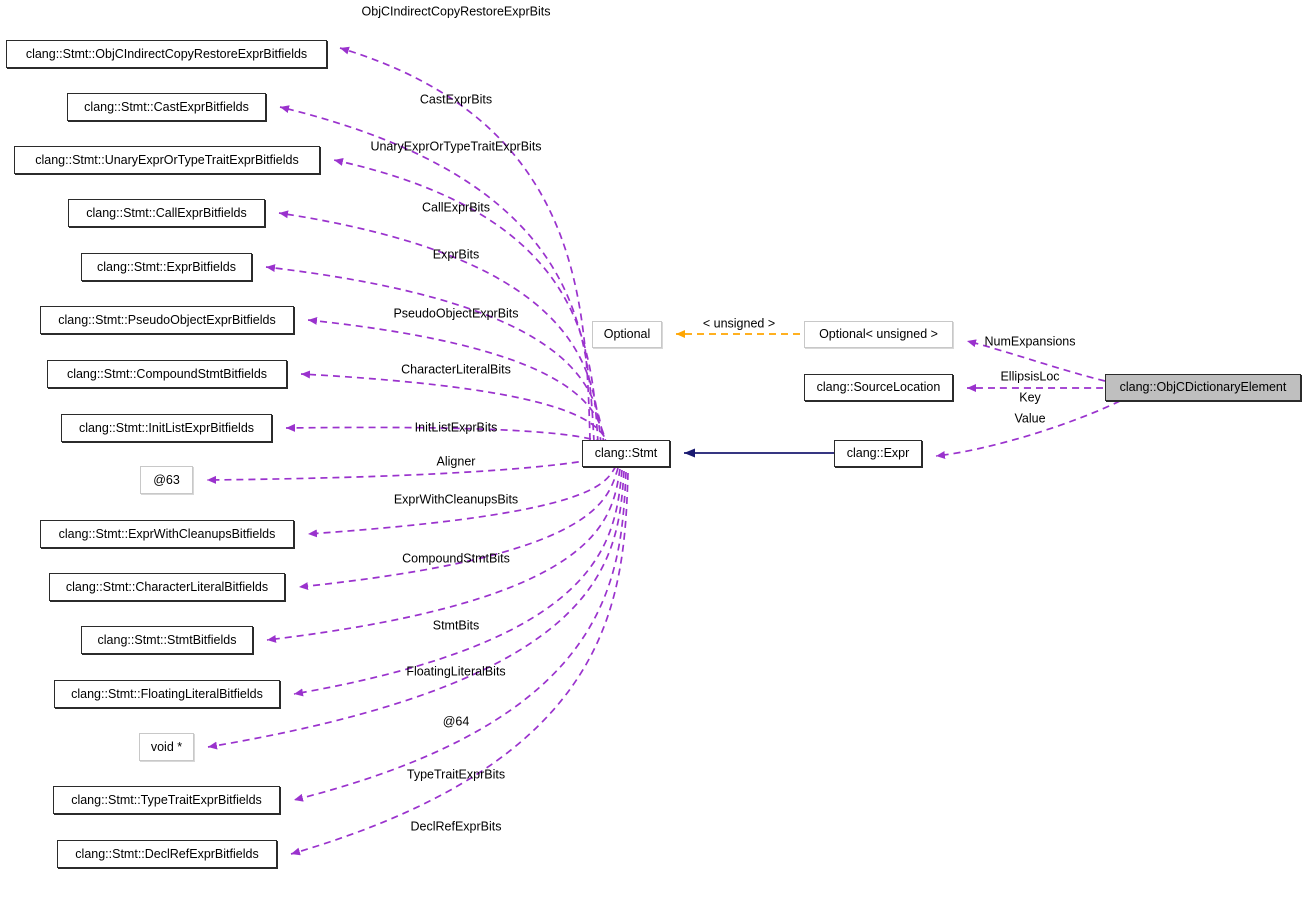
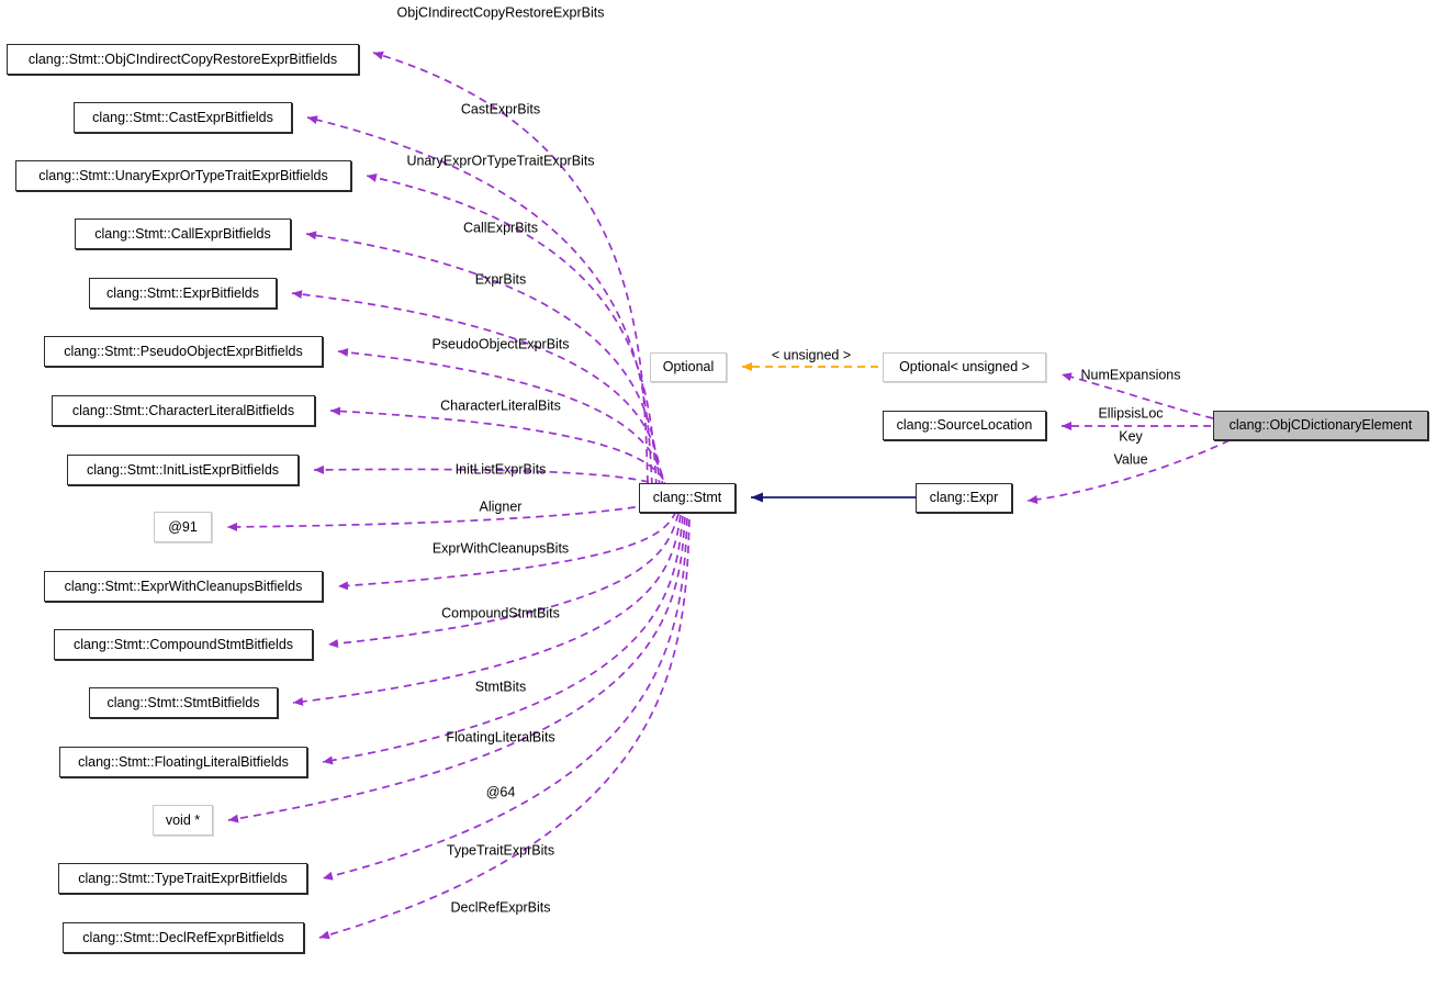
  clang::Stmt::ObjCIndirectCopyRestoreExprBitfields
  clang::Stmt::CastExprBitfields
  clang::Stmt::UnaryExprOrTypeTraitExprBitfields
  clang::Stmt::CallExprBitfields
  clang::Stmt::ExprBitfields
  clang::Stmt::PseudoObjectExprBitfields
- clang::Stmt::CompoundStmtBitfields
+ clang::Stmt::CharacterLiteralBitfields
  clang::Stmt::InitListExprBitfields
- @63
+ @91
  clang::Stmt::ExprWithCleanupsBitfields
- clang::Stmt::CharacterLiteralBitfields
+ clang::Stmt::CompoundStmtBitfields
  clang::Stmt::StmtBitfields
  clang::Stmt::FloatingLiteralBitfields
  void *
  clang::Stmt::TypeTraitExprBitfields
  clang::Stmt::DeclRefExprBitfields
  Optional
  Optional< unsigned >
  clang::SourceLocation
  clang::Stmt
  clang::Expr
  clang::ObjCDictionaryElement
  ObjCIndirectCopyRestoreExprBits
  CastExprBits
  UnaryExprOrTypeTraitExprBits
  CallExprBits
  ExprBits
  PseudoObjectExprBits
  CharacterLiteralBits
  InitListExprBits
  Aligner
  ExprWithCleanupsBits
  CompoundStmtBits
  StmtBits
  FloatingLiteralBits
  @64
  TypeTraitExprBits
  DeclRefExprBits
  < unsigned >
  NumExpansions
  EllipsisLoc
  Key
  Value
